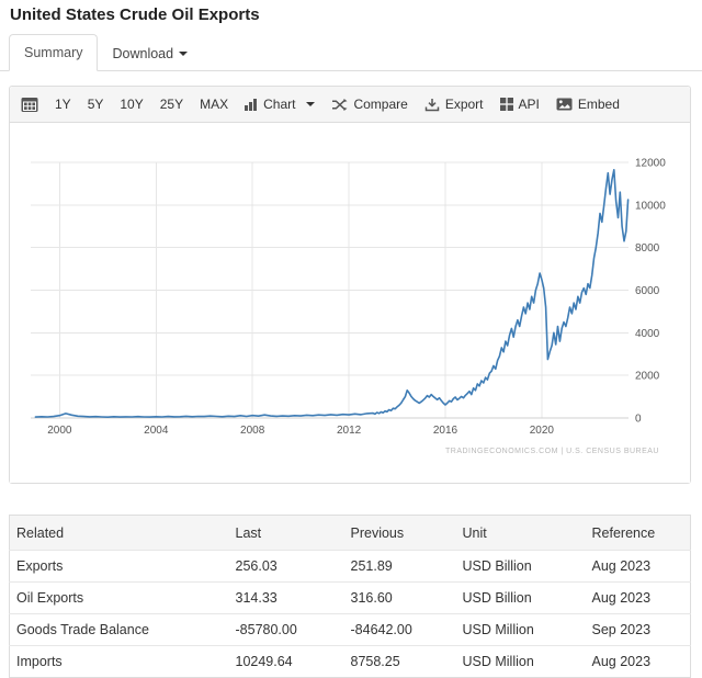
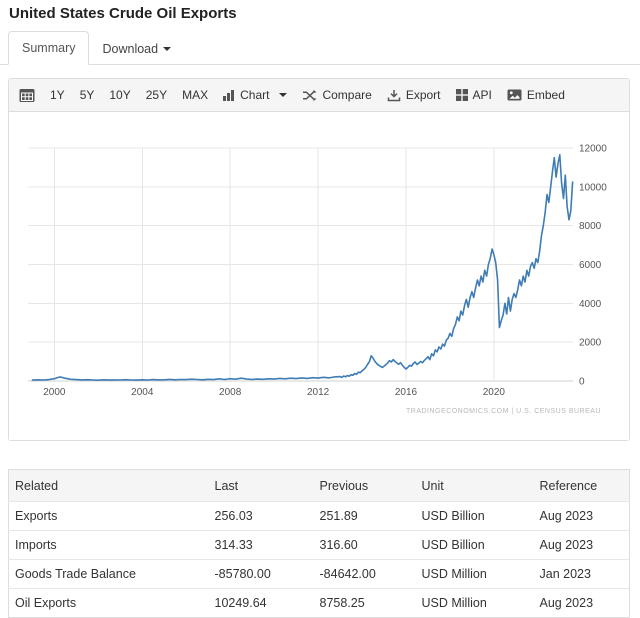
  United States Crude Oil Exports
  Summary
  Download
  1Y
  5Y
  10Y
  25Y
  MAX
  Chart
  Compare
  Export
  API
  Embed
  2000
  2004
  2008
  2012
  2016
  2020
  0
  2000
  4000
  6000
  8000
  10000
  12000
  Related	Last	Previous	Unit	Reference
  Exports	256.03	251.89	USD Billion	Aug 2023
- Oil Exports	314.33	316.60	USD Billion	Aug 2023
+ Imports	314.33	316.60	USD Billion	Aug 2023
- Goods Trade Balance	-85780.00	-84642.00	USD Million	Sep 2023
+ Goods Trade Balance	-85780.00	-84642.00	USD Million	Jan 2023
- Imports	10249.64	8758.25	USD Million	Aug 2023
+ Oil Exports	10249.64	8758.25	USD Million	Aug 2023
